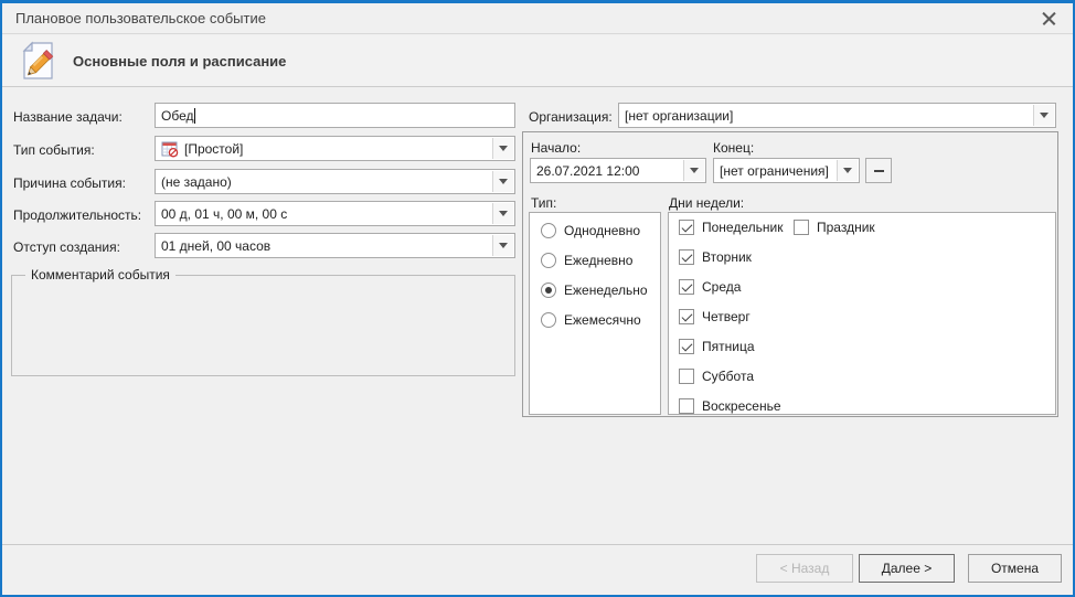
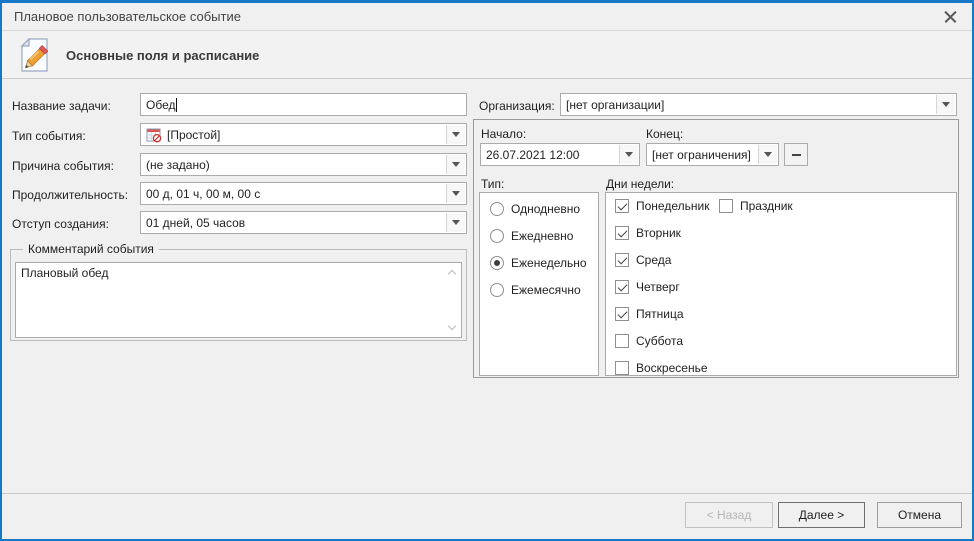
  Плановое пользовательское событие
  Основные поля и расписание
  Название задачи:
  Тип события:
  Причина события:
  Продолжительность:
  Отступ создания:
  Обед
  [Простой]
  (не задано)
  00 д, 01 ч, 00 м, 00 с
- 01 дней, 00 часов
+ 01 дней, 05 часов
  Комментарий события
+ Плановый обед
  Организация:
  [нет организации]
  Начало:
  26.07.2021 12:00
  Конец:
  [нет ограничения]
  Тип:
  Дни недели:
  Однодневно
  Ежедневно
  Еженедельно
  Ежемесячно
  Понедельник
  Вторник
  Среда
  Четверг
  Пятница
  Суббота
  Воскресенье
  Праздник
  < Назад
  Далее >
  Отмена
